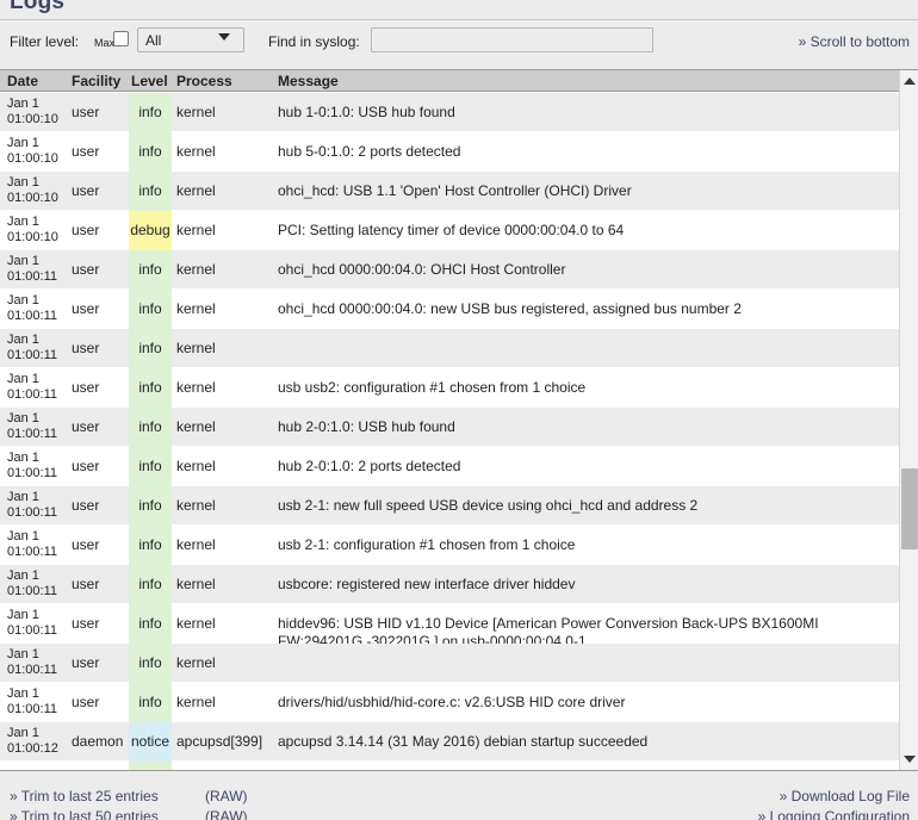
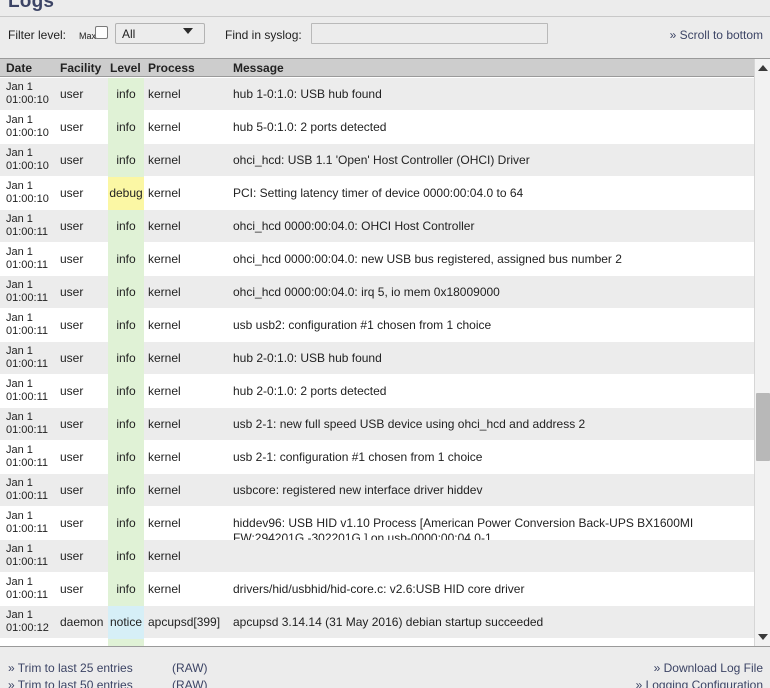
  Logs
  Filter level:
  Max
  All
  Find in syslog:
  » Scroll to bottom
  Date
  Facility
  Level
  Process
  Message
  Jan 1
  01:00:10
  user
  info
  kernel
  hub 1-0:1.0: USB hub found
  Jan 1
  01:00:10
  user
  info
  kernel
  hub 5-0:1.0: 2 ports detected
  Jan 1
  01:00:10
  user
  info
  kernel
  ohci_hcd: USB 1.1 'Open' Host Controller (OHCI) Driver
  Jan 1
  01:00:10
  user
  debug
  kernel
  PCI: Setting latency timer of device 0000:00:04.0 to 64
  Jan 1
  01:00:11
  user
  info
  kernel
  ohci_hcd 0000:00:04.0: OHCI Host Controller
  Jan 1
  01:00:11
  user
  info
  kernel
  ohci_hcd 0000:00:04.0: new USB bus registered, assigned bus number 2
  Jan 1
  01:00:11
  user
  info
  kernel
+ ohci_hcd 0000:00:04.0: irq 5, io mem 0x18009000
  Jan 1
  01:00:11
  user
  info
  kernel
  usb usb2: configuration #1 chosen from 1 choice
  Jan 1
  01:00:11
  user
  info
  kernel
  hub 2-0:1.0: USB hub found
  Jan 1
  01:00:11
  user
  info
  kernel
  hub 2-0:1.0: 2 ports detected
  Jan 1
  01:00:11
  user
  info
  kernel
  usb 2-1: new full speed USB device using ohci_hcd and address 2
  Jan 1
  01:00:11
  user
  info
  kernel
  usb 2-1: configuration #1 chosen from 1 choice
  Jan 1
  01:00:11
  user
  info
  kernel
  usbcore: registered new interface driver hiddev
  Jan 1
  01:00:11
  user
  info
  kernel
- hiddev96: USB HID v1.10 Device [American Power Conversion Back-UPS BX1600MI FW:294201G -302201G ] on usb-0000:00:04.0-1
+ hiddev96: USB HID v1.10 Process [American Power Conversion Back-UPS BX1600MI FW:294201G -302201G ] on usb-0000:00:04.0-1
  Jan 1
  01:00:11
  user
  info
  kernel
  Jan 1
  01:00:11
  user
  info
  kernel
  drivers/hid/usbhid/hid-core.c: v2.6:USB HID core driver
  Jan 1
  01:00:12
  daemon
  notice
  apcupsd[399]
  apcupsd 3.14.14 (31 May 2016) debian startup succeeded
  » Trim to last 25 entries
  » Trim to last 50 entries
  (RAW)
  (RAW)
  » Download Log File
  » Logging Configuration
